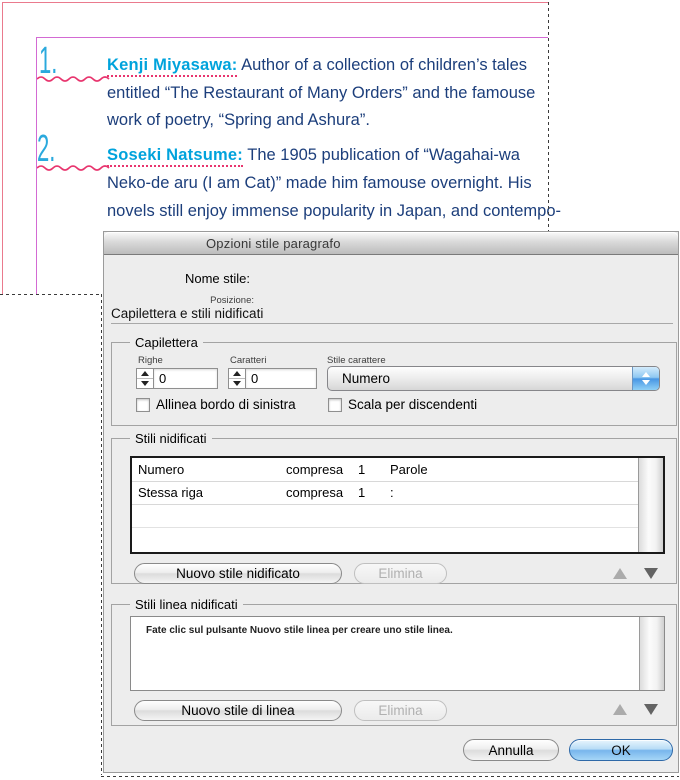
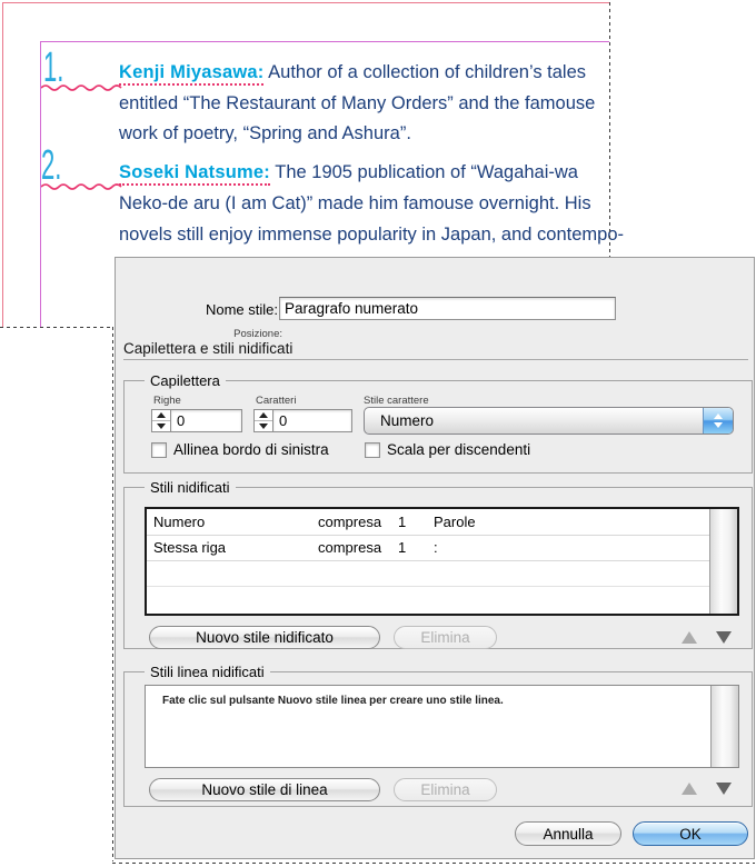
  1.
  Kenji Miyasawa: Author of a collection of children’s tales
  entitled “The Restaurant of Many Orders” and the famouse
  work of poetry, “Spring and Ashura”.
  2.
  Soseki Natsume: The 1905 publication of “Wagahai-wa
  Neko-de aru (I am Cat)” made him famouse overnight. His
  novels still enjoy immense popularity in Japan, and contempo-
- Opzioni stile paragrafo
  Nome stile:
+ Paragrafo numerato
  Posizione:
  Capilettera e stili nidificati
  Capilettera
  Righe
  0
  Caratteri
  0
  Stile carattere
  Numero
  Allinea bordo di sinistra
  Scala per discendenti
  Stili nidificati
  Numero
  compresa
  1
  Parole
  Stessa riga
  compresa
  1
  :
  Nuovo stile nidificato
  Elimina
  Stili linea nidificati
  Fate clic sul pulsante Nuovo stile linea per creare uno stile linea.
  Nuovo stile di linea
  Elimina
  Annulla
  OK
